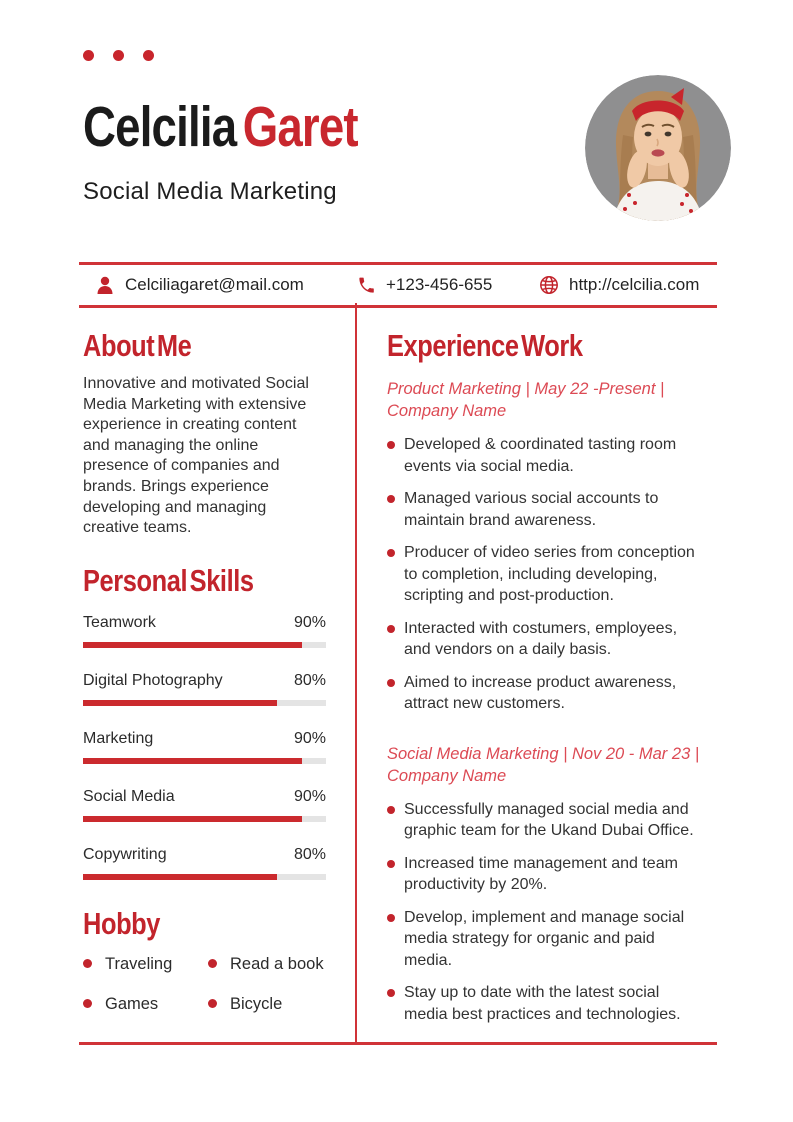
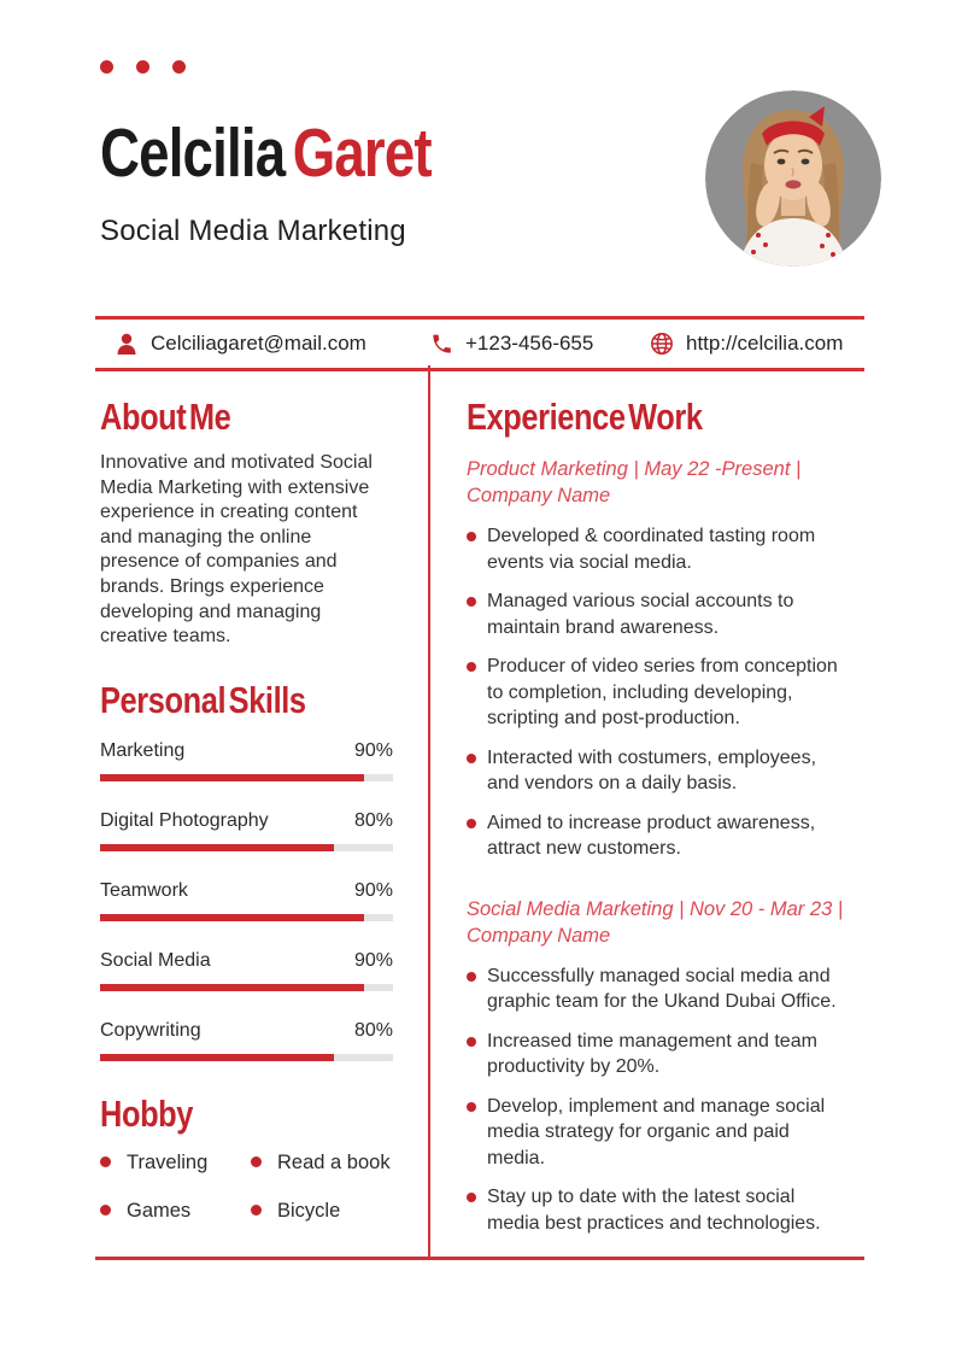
  CelciliaGaret
  Social Media Marketing
  Celciliagaret@mail.com
  +123-456-655
  http://celcilia.com
  About Me
  Innovative and motivated Social Media Marketing with extensive experience in creating content and managing the online presence of companies and brands. Brings experience developing and managing creative teams.
  Personal Skills
- Teamwork
+ Marketing
  90%
  Digital Photography
  80%
- Marketing
+ Teamwork
  90%
  Social Media
  90%
  Copywriting
  80%
  Hobby
  Traveling
  Read a book
  Games
  Bicycle
  Experience Work
  Product Marketing | May 22 -Present |
  Company Name
  Developed & coordinated tasting room events via social media.
  Managed various social accounts to maintain brand awareness.
  Producer of video series from conception to completion, including developing, scripting and post-production.
  Interacted with costumers, employees, and vendors on a daily basis.
  Aimed to increase product awareness, attract new customers.
  Social Media Marketing | Nov 20 - Mar 23 |
  Company Name
  Successfully managed social media and graphic team for the Ukand Dubai Office.
  Increased time management and team productivity by 20%.
  Develop, implement and manage social media strategy for organic and paid media.
  Stay up to date with the latest social media best practices and technologies.
